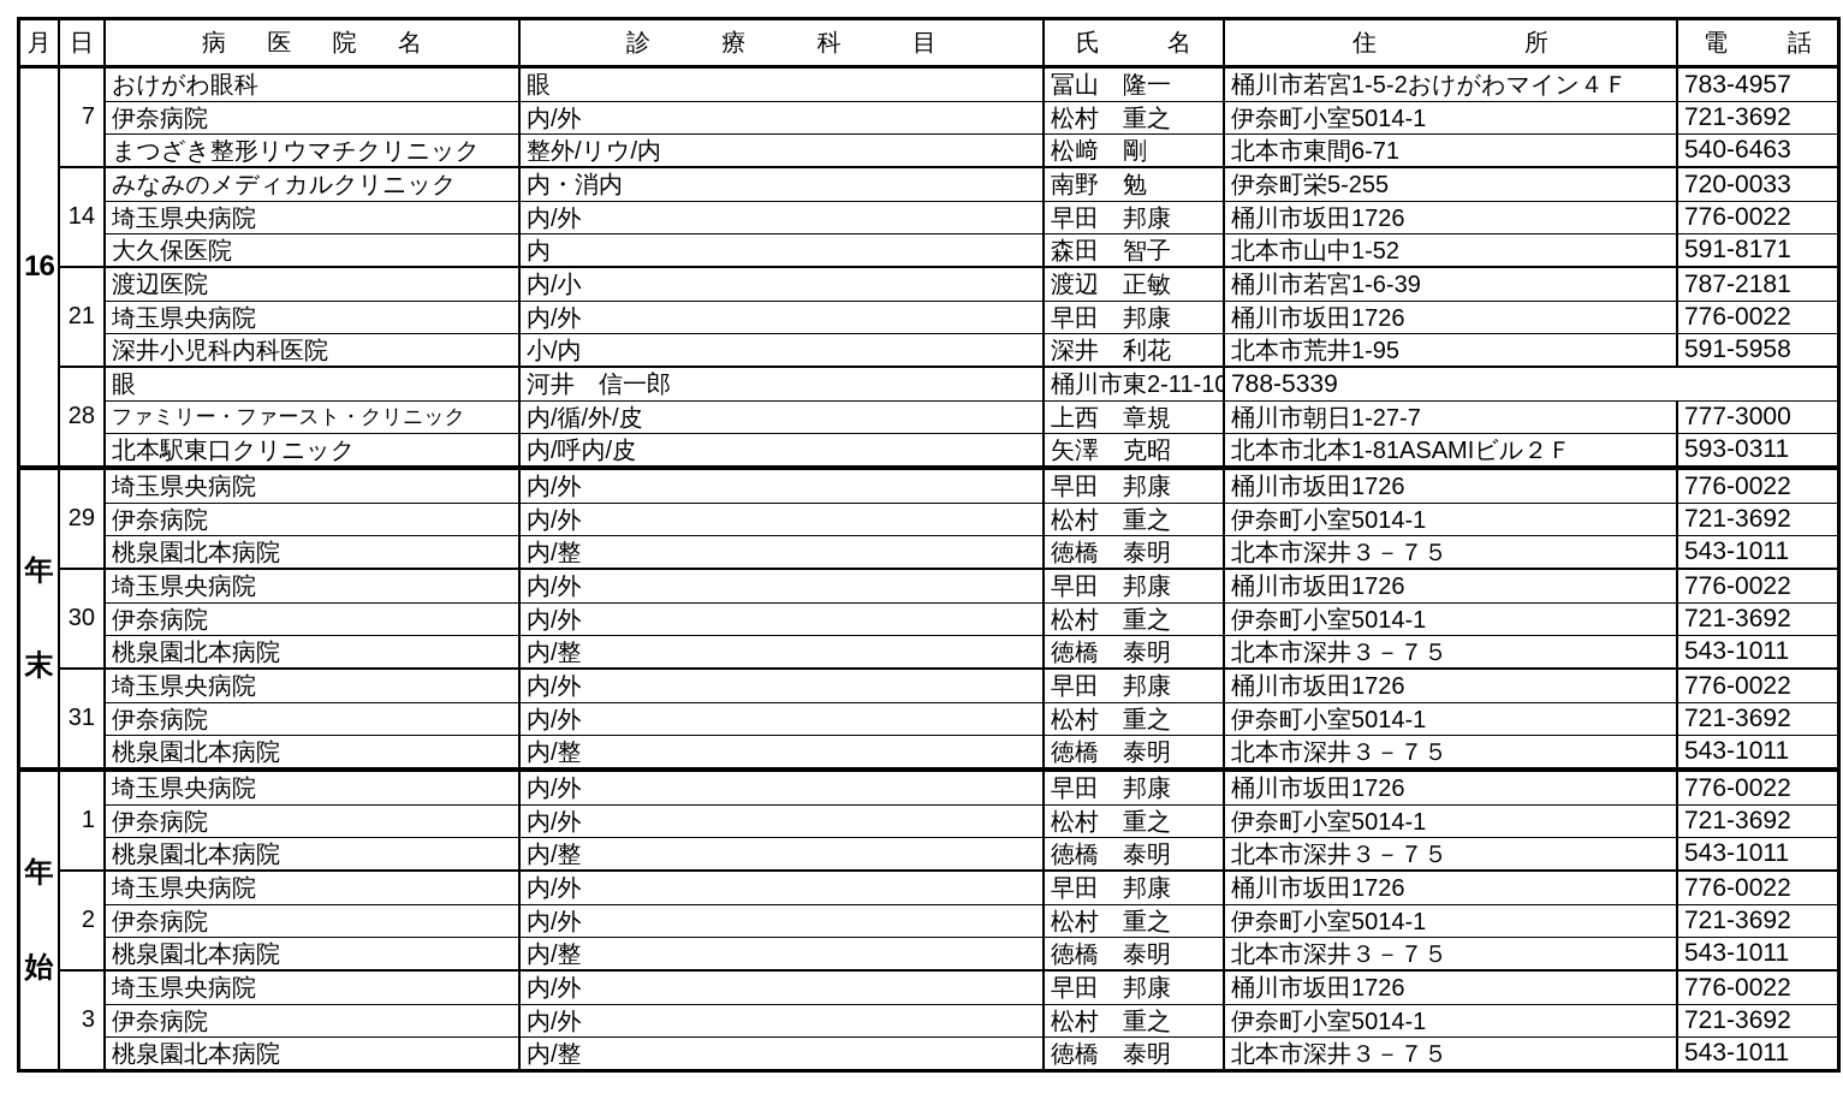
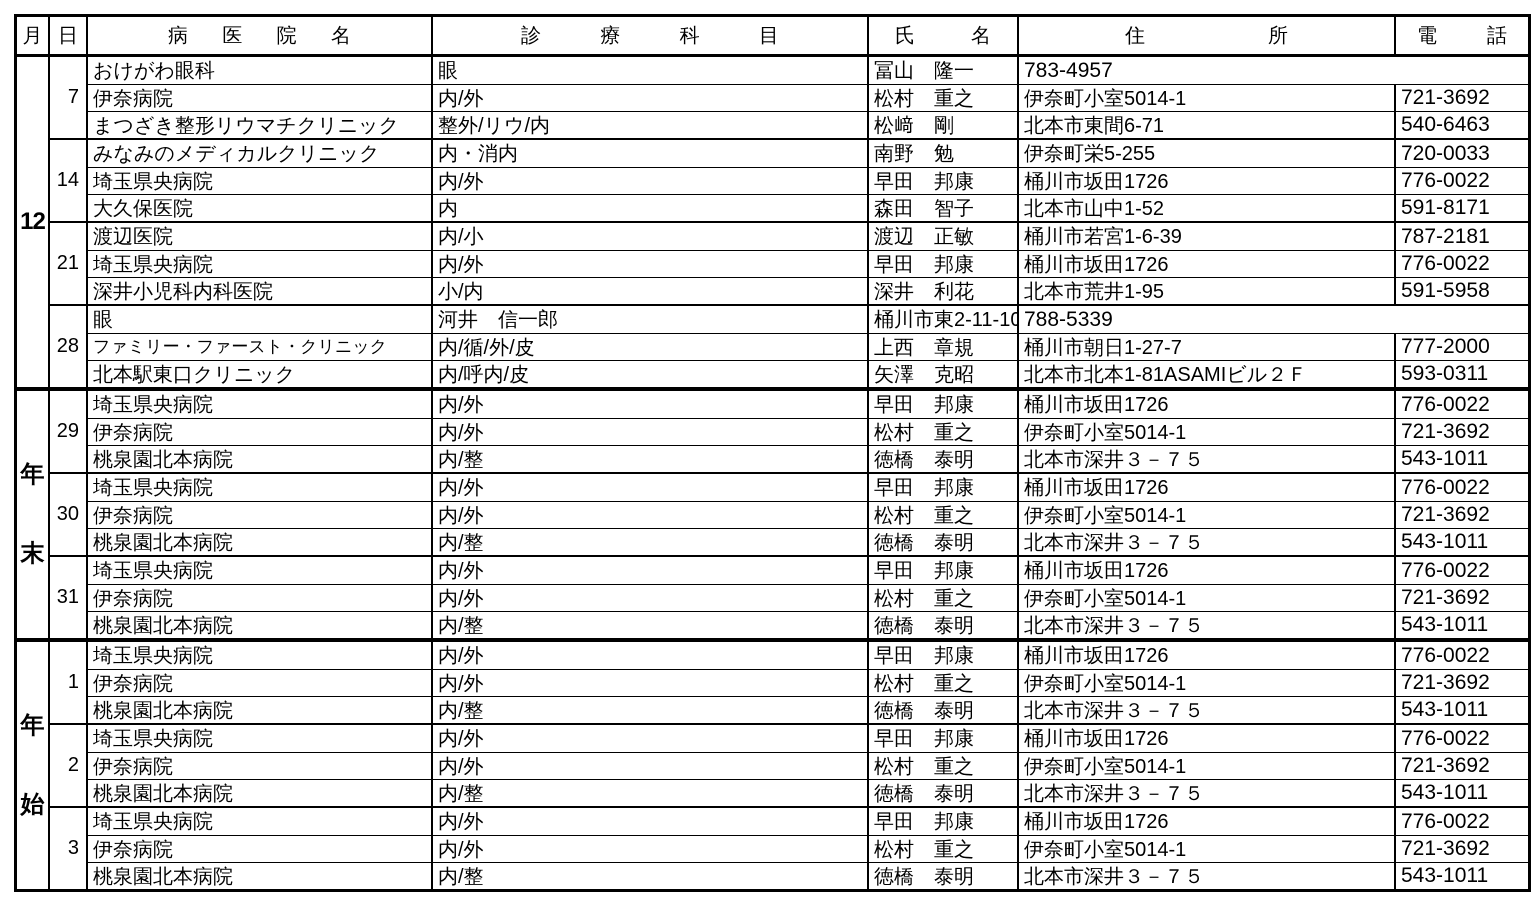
  月
  日
  病
  医
  院
  名
  診
  療
  科
  目
  氏
  名
  住
  所
  電
  話
- 16
+ 12
  7
  おけがわ眼科
  眼
  冨山 隆一
- 桶川市若宮1-5-2おけがわマイン４Ｆ
  783-4957
  伊奈病院
  内/外
  松村 重之
  伊奈町小室5014-1
  721-3692
  まつざき整形リウマチクリニック
  整外/リウ/内
  松﨑 剛
  北本市東間6-71
  540-6463
  14
  みなみのメディカルクリニック
  内・消内
  南野 勉
  伊奈町栄5-255
  720-0033
  埼玉県央病院
  内/外
  早田 邦康
  桶川市坂田1726
  776-0022
  大久保医院
  内
  森田 智子
  北本市山中1-52
  591-8171
  21
  渡辺医院
  内/小
  渡辺 正敏
  桶川市若宮1-6-39
  787-2181
  埼玉県央病院
  内/外
  早田 邦康
  桶川市坂田1726
  776-0022
  深井小児科内科医院
  小/内
  深井 利花
  北本市荒井1-95
  591-5958
  28
  眼
  河井 信一郎
  桶川市東2-11-10
  788-5339
  ファミリー・ファースト・クリニック
  内/循/外/皮
  上西 章規
  桶川市朝日1-27-7
- 777-3000
+ 777-2000
  北本駅東口クリニック
  内/呼内/皮
  矢澤 克昭
  北本市北本1-81ASAMIビル２Ｆ
  593-0311
  年
  末
  29
  埼玉県央病院
  内/外
  早田 邦康
  桶川市坂田1726
  776-0022
  伊奈病院
  内/外
  松村 重之
  伊奈町小室5014-1
  721-3692
  桃泉園北本病院
  内/整
  徳橋 泰明
  北本市深井３－７５
  543-1011
  30
  埼玉県央病院
  内/外
  早田 邦康
  桶川市坂田1726
  776-0022
  伊奈病院
  内/外
  松村 重之
  伊奈町小室5014-1
  721-3692
  桃泉園北本病院
  内/整
  徳橋 泰明
  北本市深井３－７５
  543-1011
  31
  埼玉県央病院
  内/外
  早田 邦康
  桶川市坂田1726
  776-0022
  伊奈病院
  内/外
  松村 重之
  伊奈町小室5014-1
  721-3692
  桃泉園北本病院
  内/整
  徳橋 泰明
  北本市深井３－７５
  543-1011
  年
  始
  1
  埼玉県央病院
  内/外
  早田 邦康
  桶川市坂田1726
  776-0022
  伊奈病院
  内/外
  松村 重之
  伊奈町小室5014-1
  721-3692
  桃泉園北本病院
  内/整
  徳橋 泰明
  北本市深井３－７５
  543-1011
  2
  埼玉県央病院
  内/外
  早田 邦康
  桶川市坂田1726
  776-0022
  伊奈病院
  内/外
  松村 重之
  伊奈町小室5014-1
  721-3692
  桃泉園北本病院
  内/整
  徳橋 泰明
  北本市深井３－７５
  543-1011
  3
  埼玉県央病院
  内/外
  早田 邦康
  桶川市坂田1726
  776-0022
  伊奈病院
  内/外
  松村 重之
  伊奈町小室5014-1
  721-3692
  桃泉園北本病院
  内/整
  徳橋 泰明
  北本市深井３－７５
  543-1011
